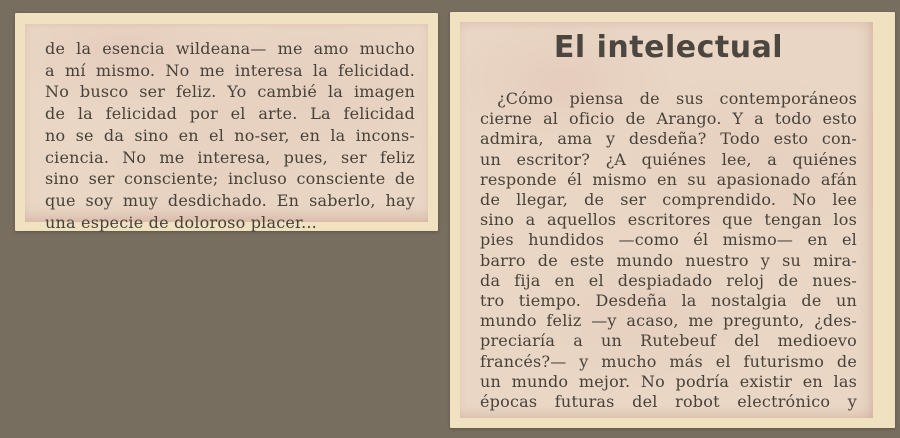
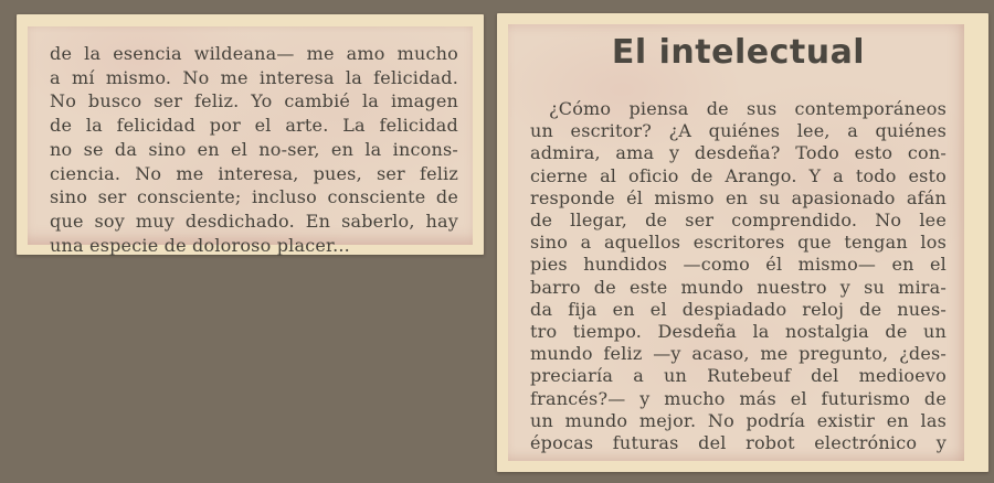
  de la esencia wildeana— me amo mucho
  a mí mismo. No me interesa la felicidad.
  No busco ser feliz. Yo cambié la imagen
  de la felicidad por el arte. La felicidad
  no se da sino en el no-ser, en la incons-
  ciencia. No me interesa, pues, ser feliz
  sino ser consciente; incluso consciente de
  que soy muy desdichado. En saberlo, hay
  una especie de doloroso placer...
  El intelectual
  ¿Cómo piensa de sus contemporáneos
- cierne al oficio de Arango. Y a todo esto
+ un escritor? ¿A quiénes lee, a quiénes
  admira, ama y desdeña? Todo esto con-
- un escritor? ¿A quiénes lee, a quiénes
+ cierne al oficio de Arango. Y a todo esto
  responde él mismo en su apasionado afán
  de llegar, de ser comprendido. No lee
  sino a aquellos escritores que tengan los
  pies hundidos —como él mismo— en el
  barro de este mundo nuestro y su mira-
  da fija en el despiadado reloj de nues-
  tro tiempo. Desdeña la nostalgia de un
  mundo feliz —y acaso, me pregunto, ¿des-
  preciaría a un Rutebeuf del medioevo
  francés?— y mucho más el futurismo de
  un mundo mejor. No podría existir en las
  épocas futuras del robot electrónico y
